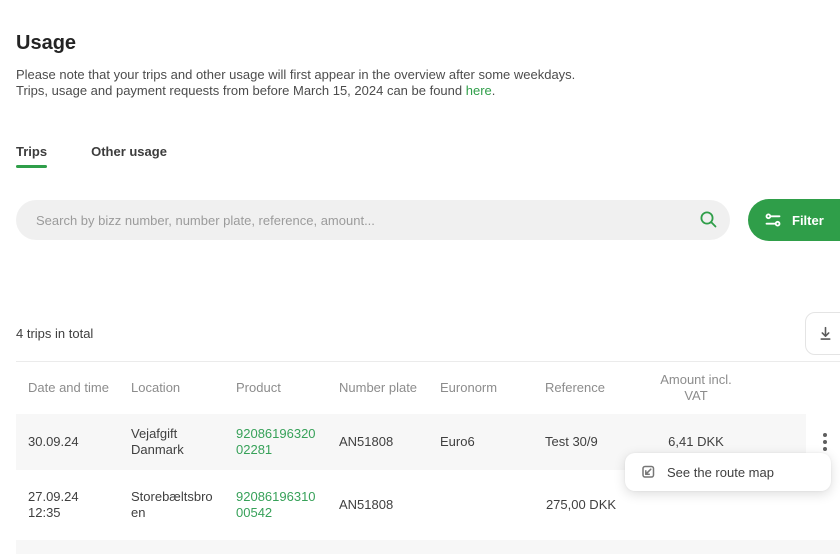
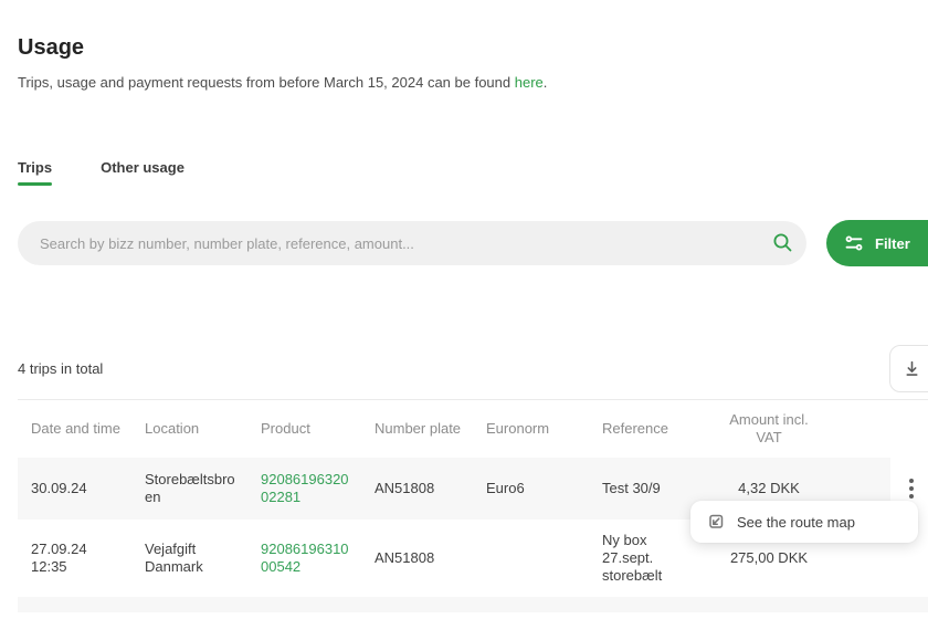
  Usage
- Please note that your trips and other usage will first appear in the overview after some weekdays.
  Trips, usage and payment requests from before March 15, 2024 can be found here.
  Trips
  Other usage
  Search by bizz number, number plate, reference, amount...
  Filter
  4 trips in total
  Date and time
  Location
  Product
  Number plate
  Euronorm
  Reference
  Amount incl. VAT
  30.09.24
- Vejafgift Danmark
+ Storebæltsbroen
  9208619632002281
  AN51808
  Euro6
  Test 30/9
- 6,41 DKK
+ 4,32 DKK
  27.09.24
  12:35
- Storebæltsbroen
+ Vejafgift Danmark
  9208619631000542
  AN51808
+ Ny box 27.sept. storebælt
  275,00 DKK
  See the route map
